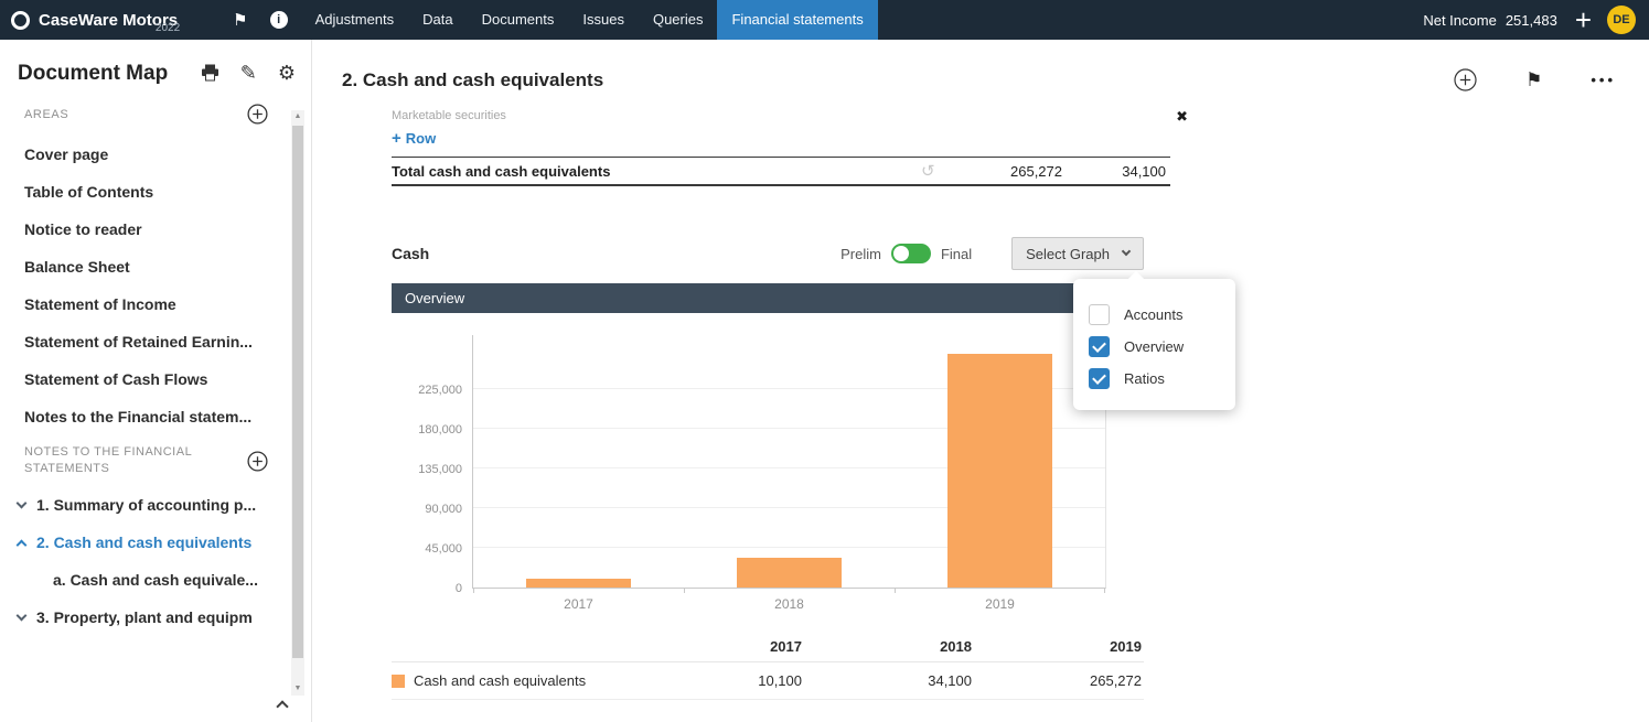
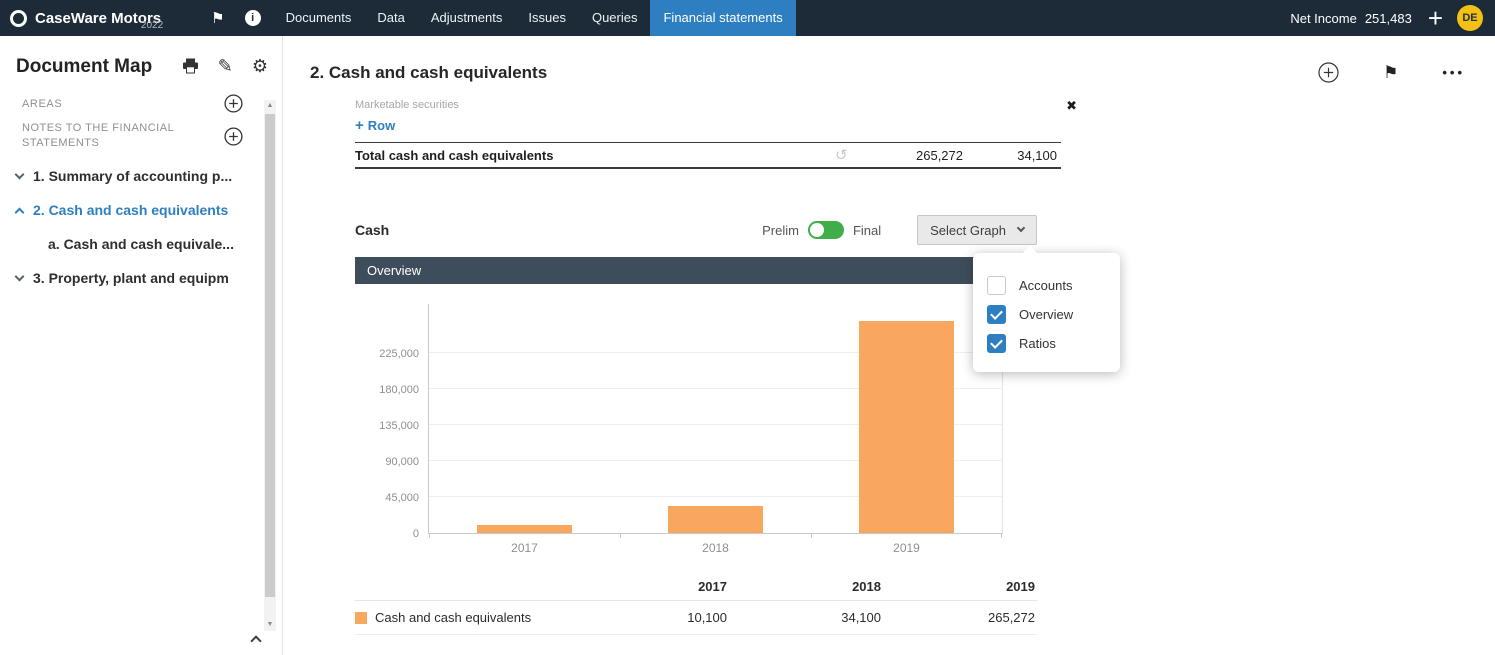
  CaseWare Motors
  2022
  ⚑
  i
- Adjustments
+ Documents
  Data
- Documents
+ Adjustments
  Issues
  Queries
  Financial statements
  Net Income
  251,483
  +
  DE
  Document Map
  ✎
  ⚙
  AREAS
- Cover page
- Table of Contents
- Notice to reader
- Balance Sheet
- Statement of Income
- Statement of Retained Earnin...
- Statement of Cash Flows
- Notes to the Financial statem...
  NOTES TO THE FINANCIAL STATEMENTS
  1. Summary of accounting p...
  2. Cash and cash equivalents
  a. Cash and cash equivale...
  3. Property, plant and equipm
  2. Cash and cash equivalents
  ⚑
  •••
  Marketable securities
  +
  Row
  ✖
  Total cash and cash equivalents
  ↺
  265,272
  34,100
  Cash
  Prelim
  Final
  Select Graph
  Overview
  225,000
  180,000
  135,000
  90,000
  45,000
  0
  2017
  2018
  2019
  2017
  2018
  2019
  Cash and cash equivalents
  10,100
  34,100
  265,272
  Accounts
  Overview
  Ratios
